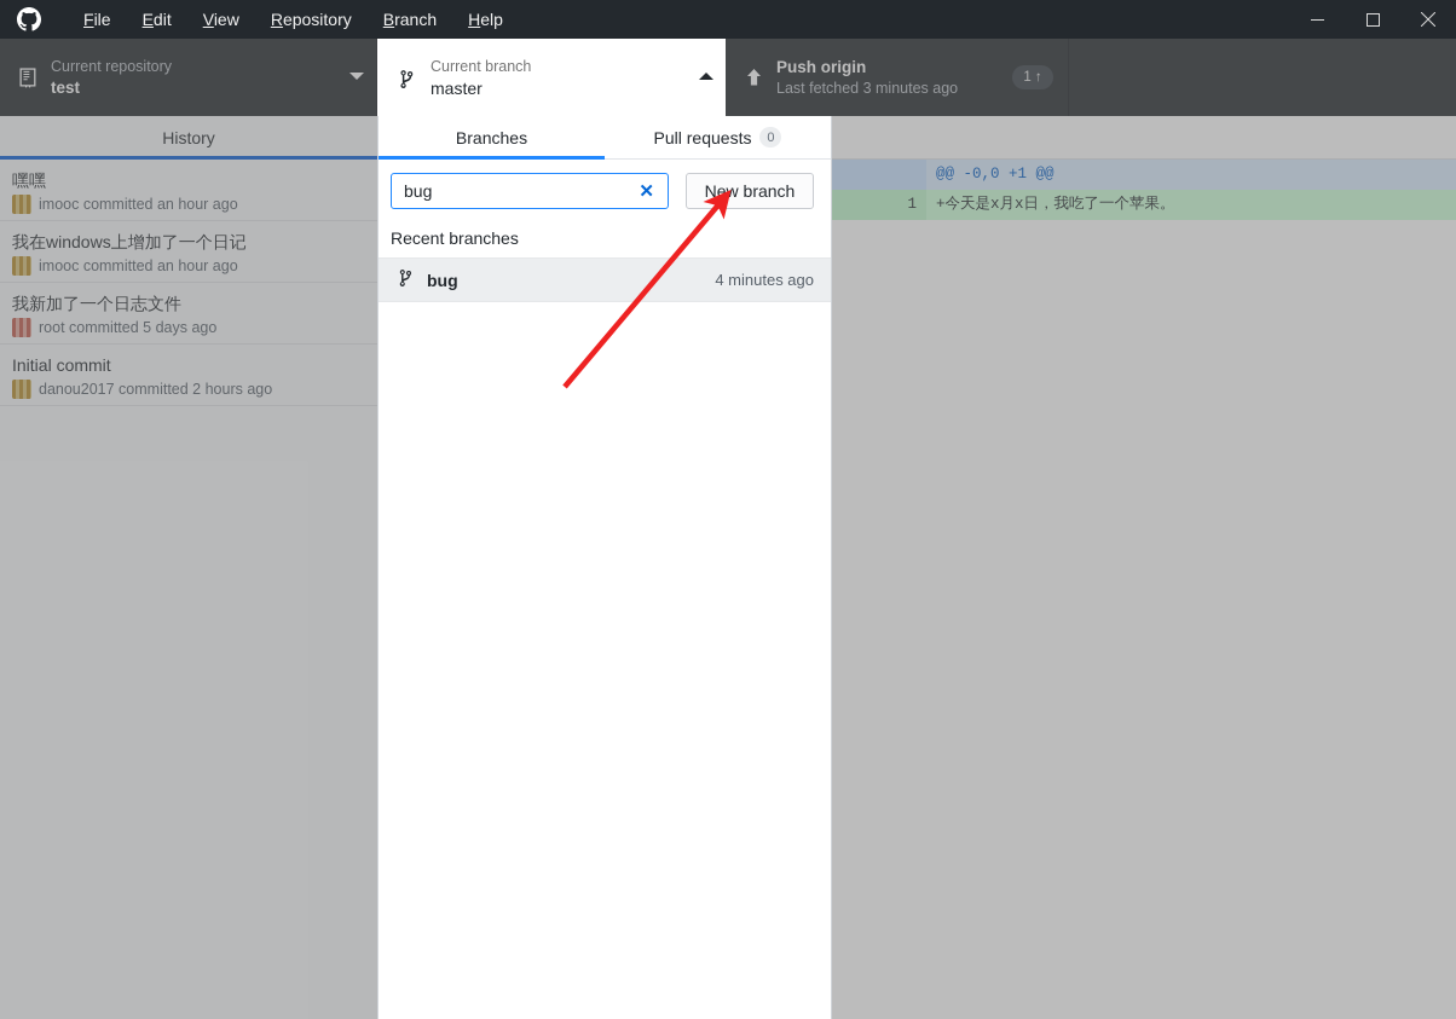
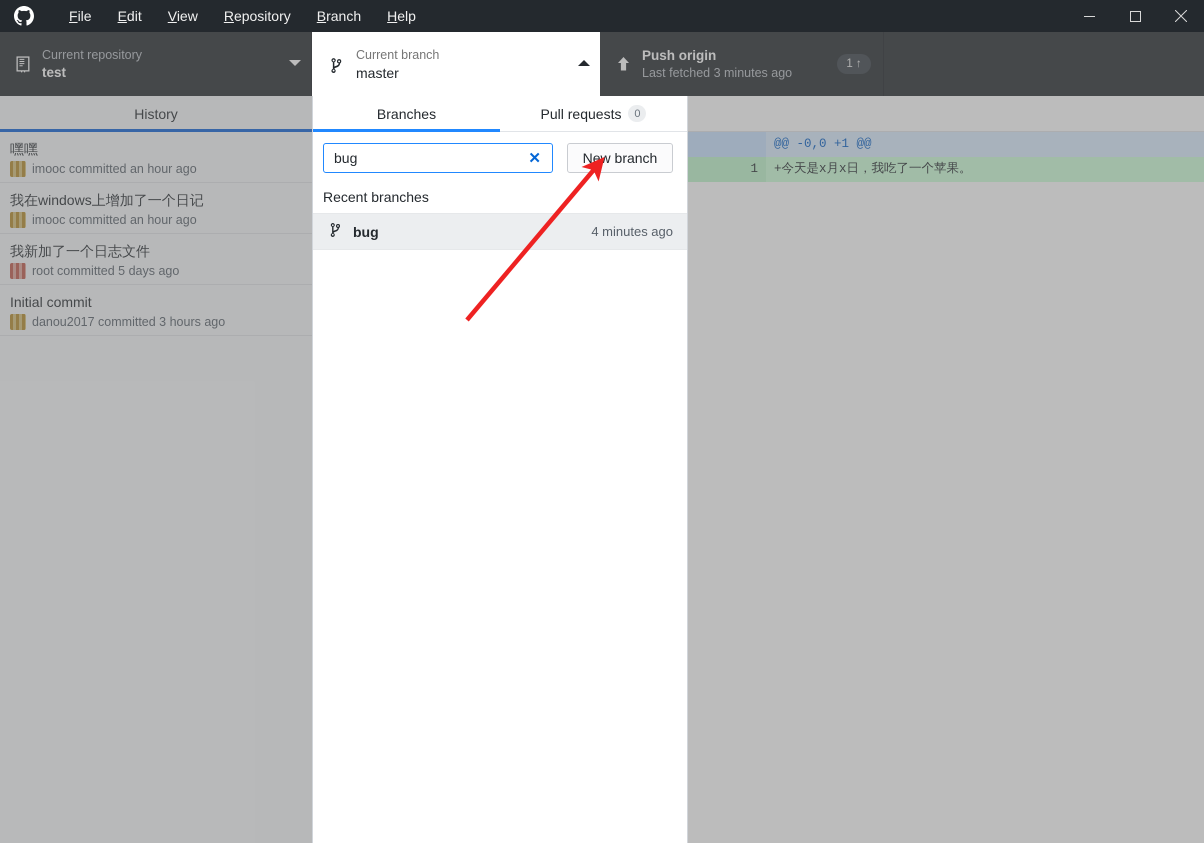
  File
  Edit
  View
  Repository
  Branch
  Help
  Current repository
  test
  Current branch
  master
  Push origin
  Last fetched 3 minutes ago
  1
  ↑
  History
  嘿嘿
  imooc committed an hour ago
  我在windows上增加了一个日记
  imooc committed an hour ago
  我新加了一个日志文件
  root committed 5 days ago
  Initial commit
- danou2017 committed 2 hours ago
+ danou2017 committed 3 hours ago
  @@ -0,0 +1 @@
  1
  +今天是x月x日，我吃了一个苹果。
  Branches
  Pull requests
  0
  bug
  ✕
  New branch
  Recent branches
  bug
  4 minutes ago
